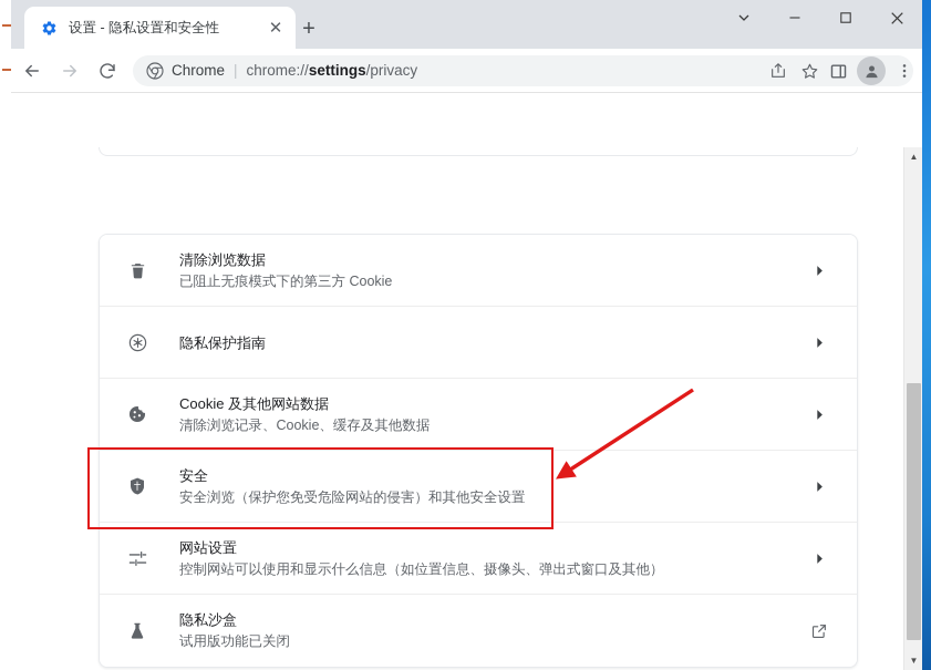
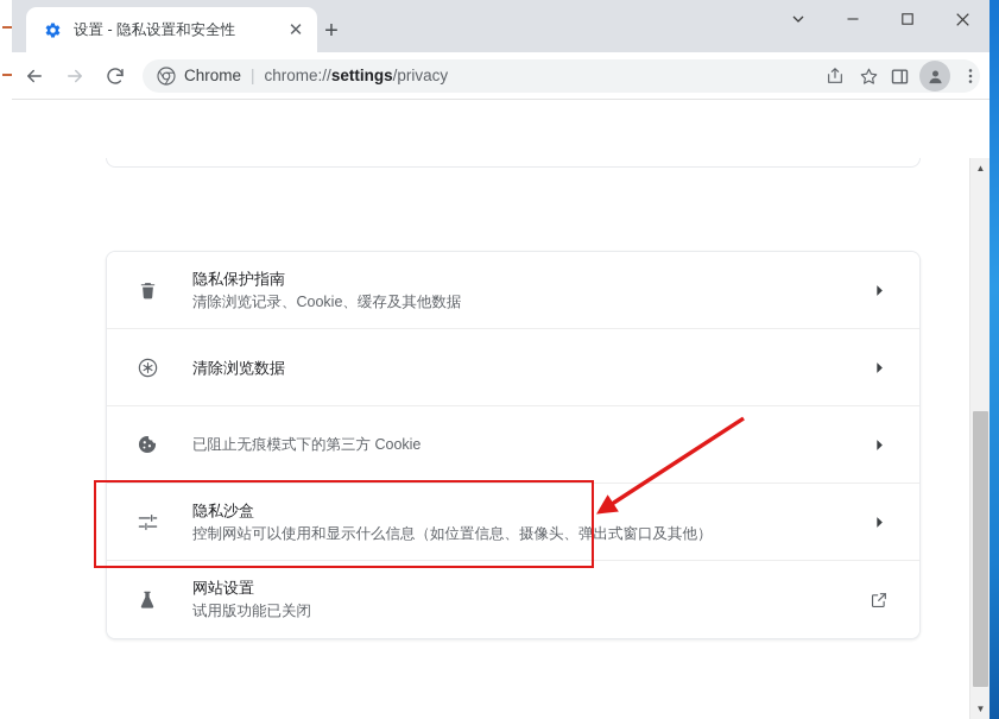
  设置 - 隐私设置和安全性
  ✕
  +
  Chrome
  |
  chrome://settings/privacy
- 清除浏览数据
+ 隐私保护指南
- 已阻止无痕模式下的第三方 Cookie
+ 清除浏览记录、Cookie、缓存及其他数据
- 隐私保护指南
+ 清除浏览数据
- Cookie 及其他网站数据
- 清除浏览记录、Cookie、缓存及其他数据
+ 已阻止无痕模式下的第三方 Cookie
- 安全
- 安全浏览（保护您免受危险网站的侵害）和其他安全设置
- 网站设置
+ 隐私沙盒
  控制网站可以使用和显示什么信息（如位置信息、摄像头、弹出式窗口及其他）
- 隐私沙盒
+ 网站设置
  试用版功能已关闭
  ▲
  ▼
